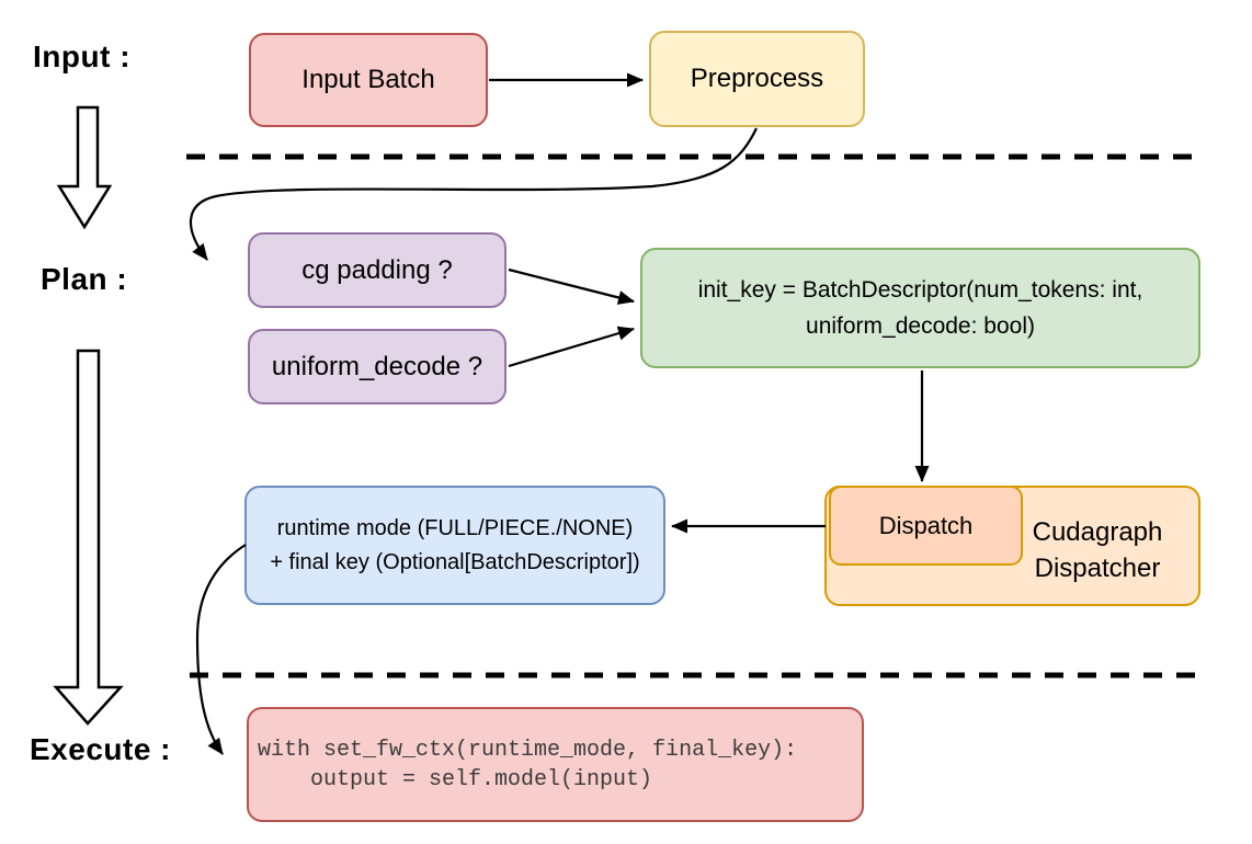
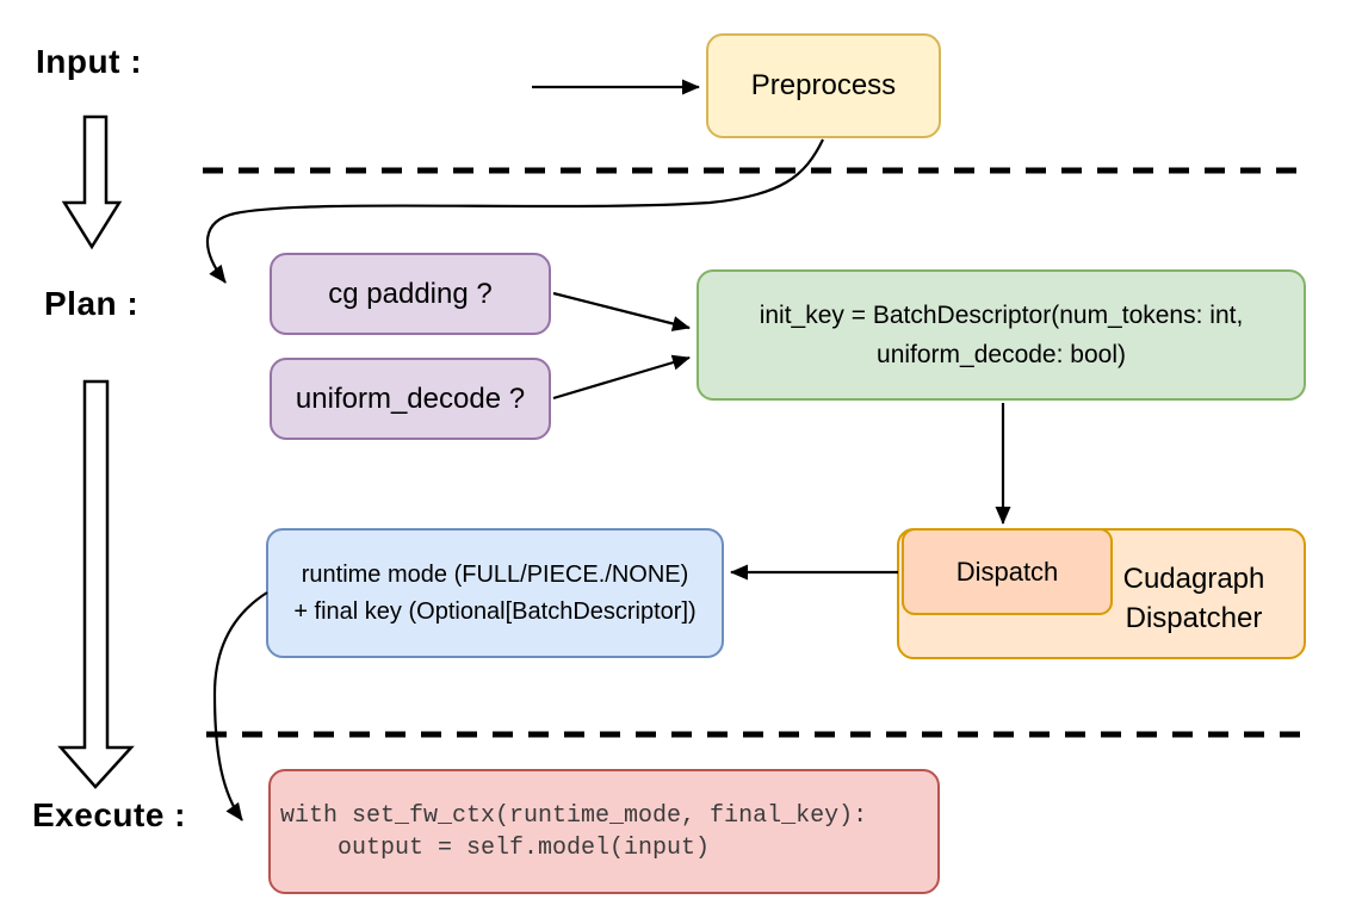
  Input :
  Plan :
  Execute :
- Input Batch
  Preprocess
  cg padding ?
  uniform_decode ?
  init_key = BatchDescriptor(num_tokens: int,
  uniform_decode: bool)
  Cudagraph Dispatcher
  Dispatch
  runtime mode (FULL/PIECE./NONE)
  + final key (Optional[BatchDescriptor])
  with set_fw_ctx(runtime_mode, final_key):
  output = self.model(input)
